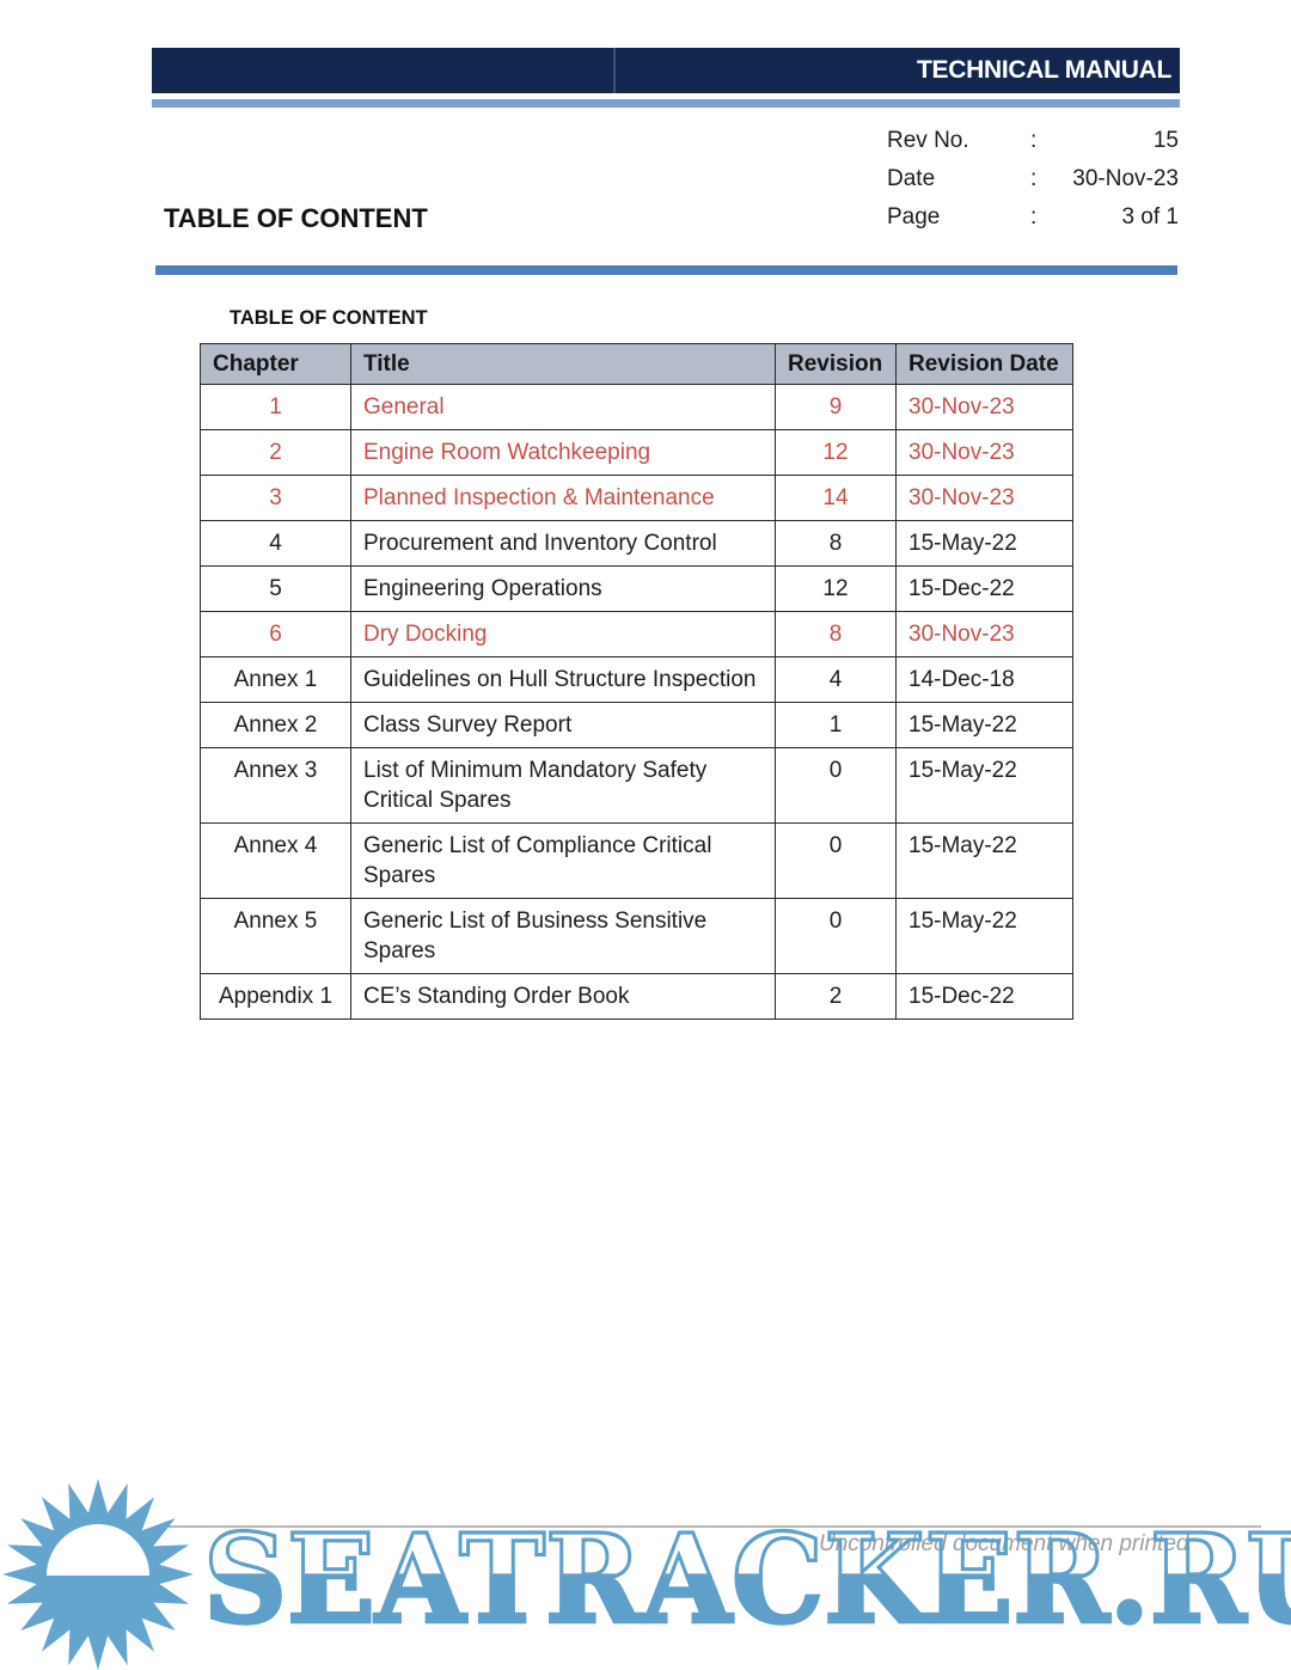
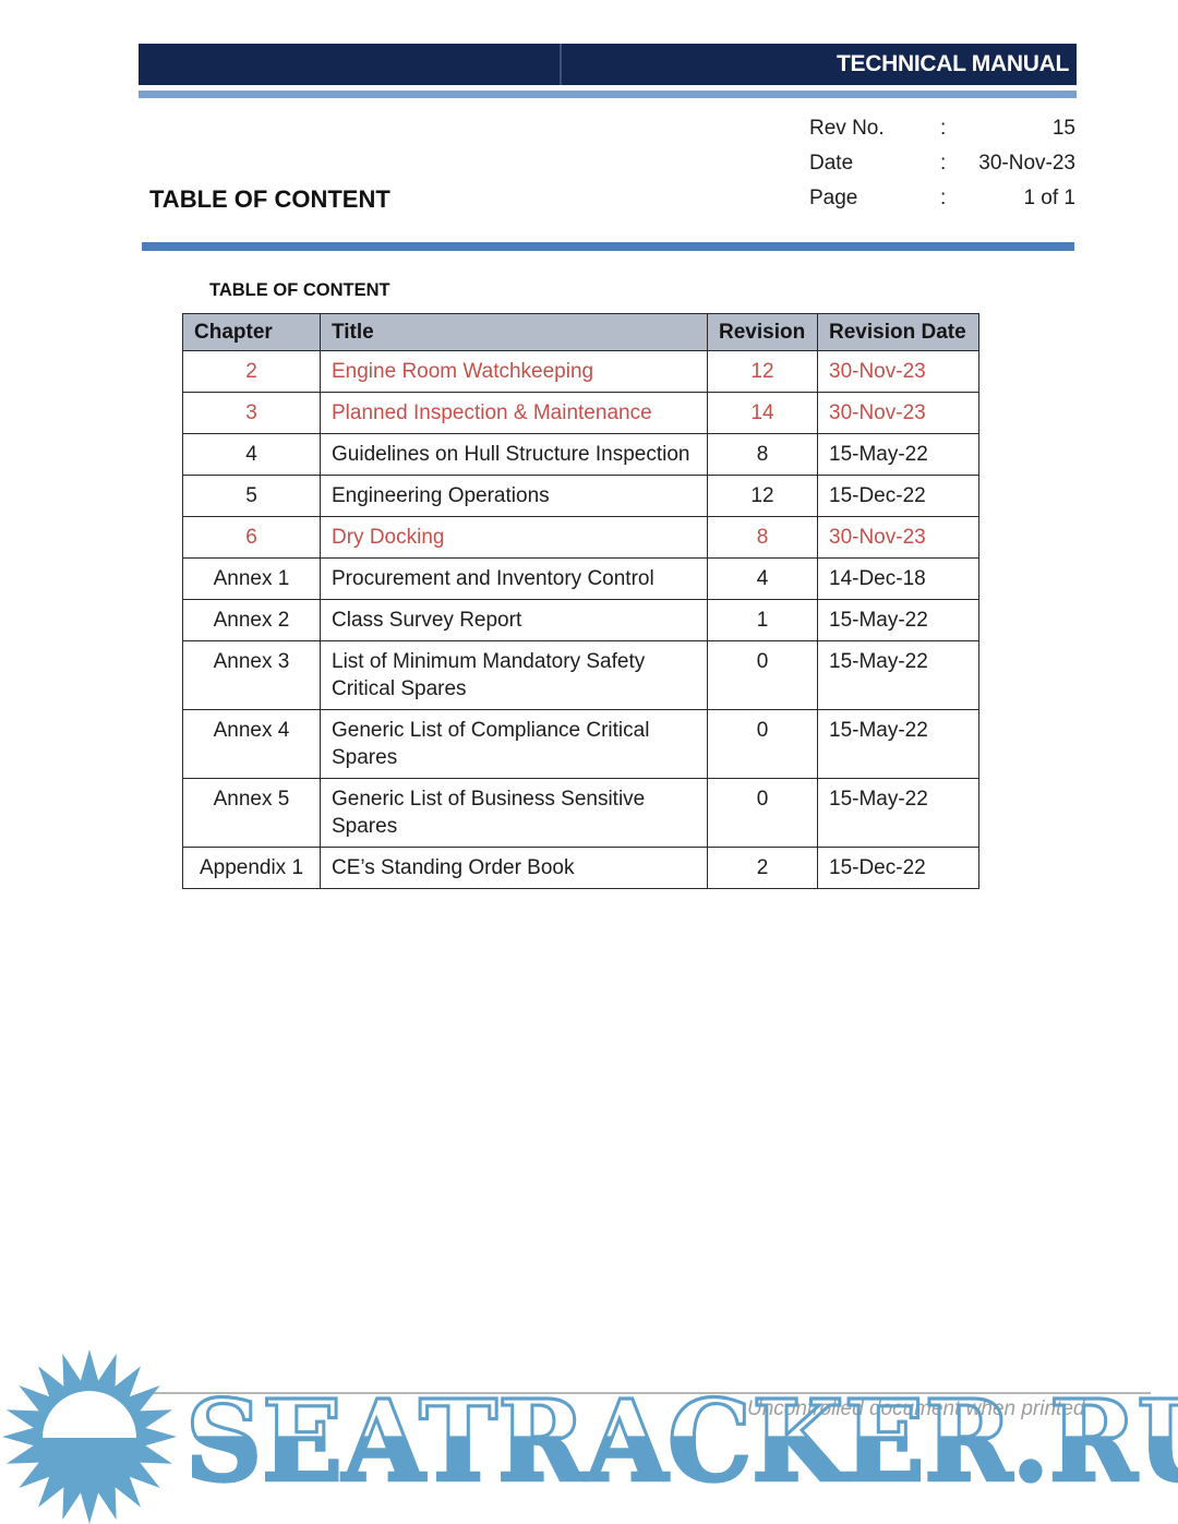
  TECHNICAL MANUAL
  Rev No.
  :
  15
  Date
  :
  30-Nov-23
  Page
  :
- 3 of 1
+ 1 of 1
  TABLE OF CONTENT
  TABLE OF CONTENT
  Chapter	Title	Revision	Revision Date
- 1	General	9	30-Nov-23
  2	Engine Room Watchkeeping	12	30-Nov-23
  3	Planned Inspection & Maintenance	14	30-Nov-23
- 4	Procurement and Inventory Control	8	15-May-22
+ 4	Guidelines on Hull Structure Inspection	8	15-May-22
  5	Engineering Operations	12	15-Dec-22
  6	Dry Docking	8	30-Nov-23
- Annex 1	Guidelines on Hull Structure Inspection	4	14-Dec-18
+ Annex 1	Procurement and Inventory Control	4	14-Dec-18
  Annex 2	Class Survey Report	1	15-May-22
  Annex 3	List of Minimum Mandatory Safety Critical Spares	0	15-May-22
  Annex 4	Generic List of Compliance Critical Spares	0	15-May-22
  Annex 5	Generic List of Business Sensitive Spares	0	15-May-22
  Appendix 1	CE’s Standing Order Book	2	15-Dec-22
  SEATRACKER.R
